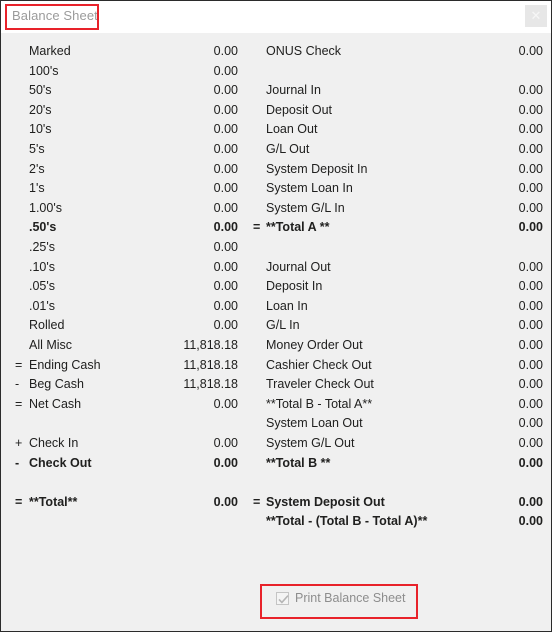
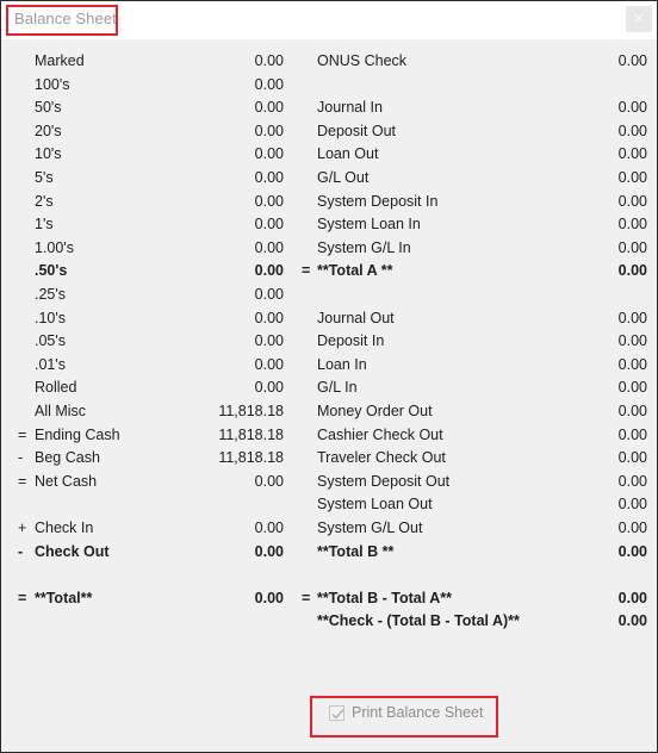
  Balance Sheet
  Marked
  0.00
  ONUS Check
  0.00
  100's
  0.00
  50's
  0.00
  Journal In
  0.00
  20's
  0.00
  Deposit Out
  0.00
  10's
  0.00
  Loan Out
  0.00
  5's
  0.00
  G/L Out
  0.00
  2's
  0.00
  System Deposit In
  0.00
  1's
  0.00
  System Loan In
  0.00
  1.00's
  0.00
  System G/L In
  0.00
  .50's
  0.00
  =
  **Total A **
  0.00
  .25's
  0.00
  .10's
  0.00
  Journal Out
  0.00
  .05's
  0.00
  Deposit In
  0.00
  .01's
  0.00
  Loan In
  0.00
  Rolled
  0.00
  G/L In
  0.00
  All Misc
  11,818.18
  Money Order Out
  0.00
  =
  Ending Cash
  11,818.18
  Cashier Check Out
  0.00
  -
  Beg Cash
  11,818.18
  Traveler Check Out
  0.00
  =
  Net Cash
  0.00
- **Total B - Total A**
+ System Deposit Out
  0.00
  System Loan Out
  0.00
  +
  Check In
  0.00
  System G/L Out
  0.00
  -
  Check Out
  0.00
  **Total B **
  0.00
  =
  **Total**
  0.00
  =
- System Deposit Out
+ **Total B - Total A**
  0.00
- **Total - (Total B - Total A)**
+ **Check - (Total B - Total A)**
  0.00
  Print Balance Sheet
